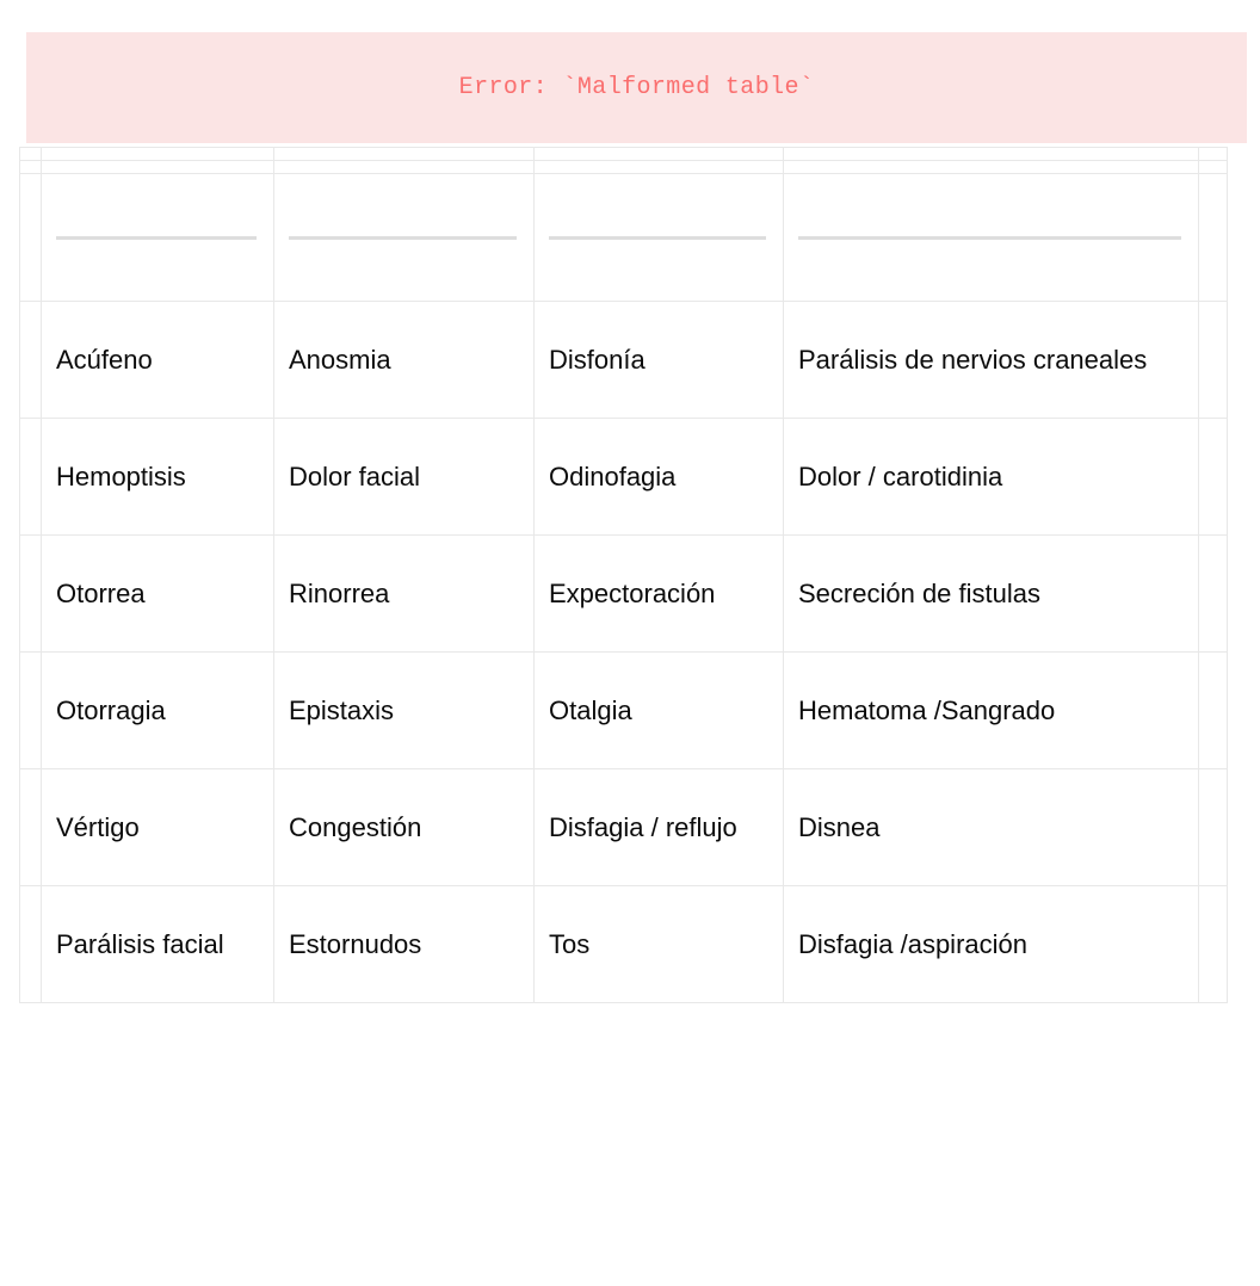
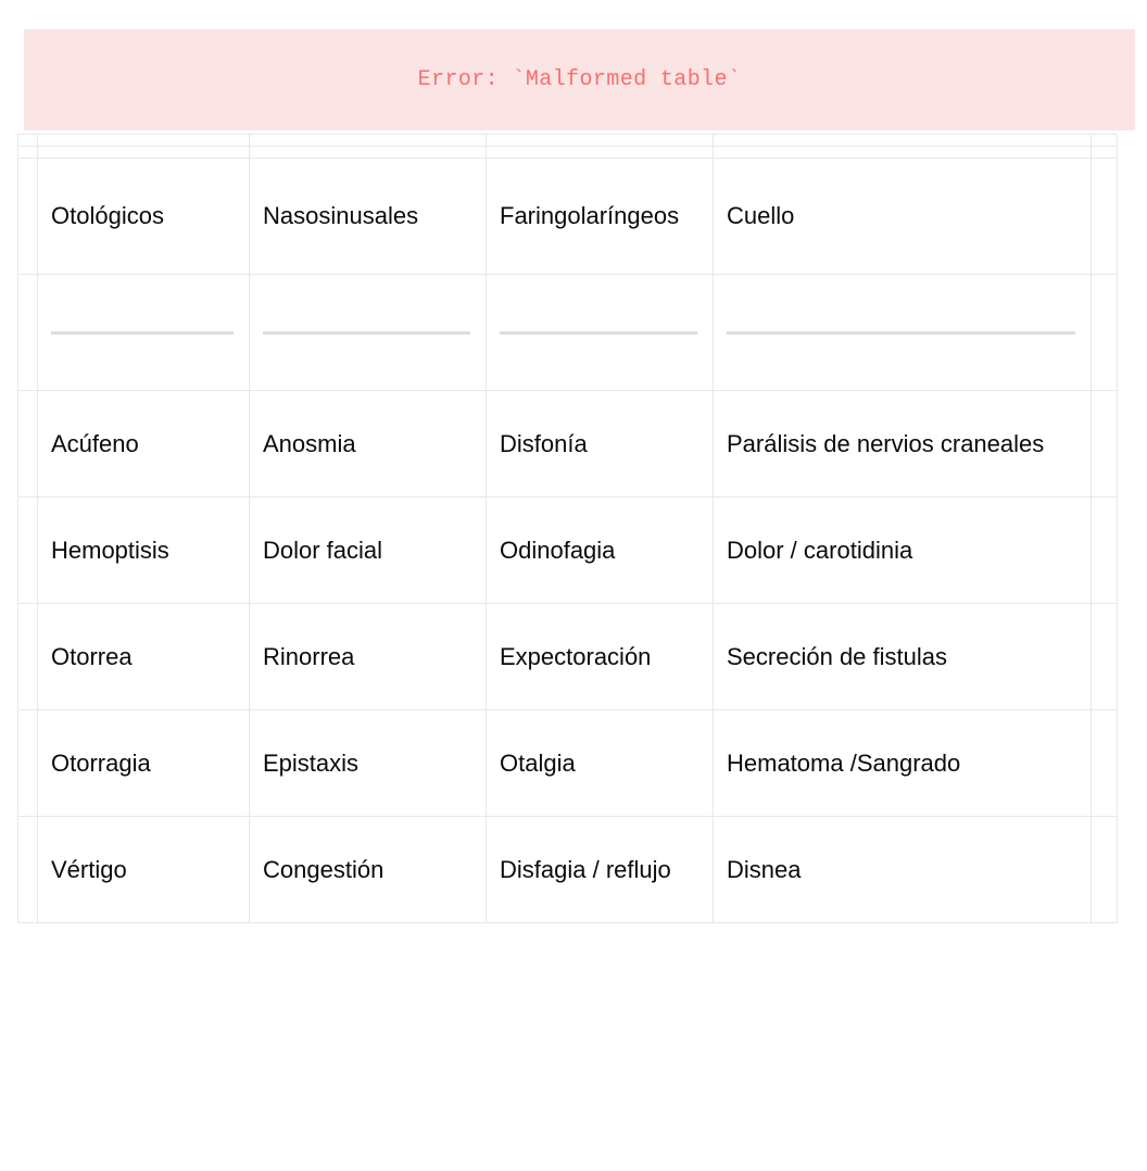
  Error: `Malformed table`
+ 	Otológicos	Nasosinusales	Faringolaríngeos	Cuello
  	Acúfeno	Anosmia	Disfonía	Parálisis de nervios craneales
  	Hemoptisis	Dolor facial	Odinofagia	Dolor / carotidinia
  	Otorrea	Rinorrea	Expectoración	Secreción de fistulas
  	Otorragia	Epistaxis	Otalgia	Hematoma /Sangrado
  	Vértigo	Congestión	Disfagia / reflujo	Disnea
- 	Parálisis facial	Estornudos	Tos	Disfagia /aspiración
